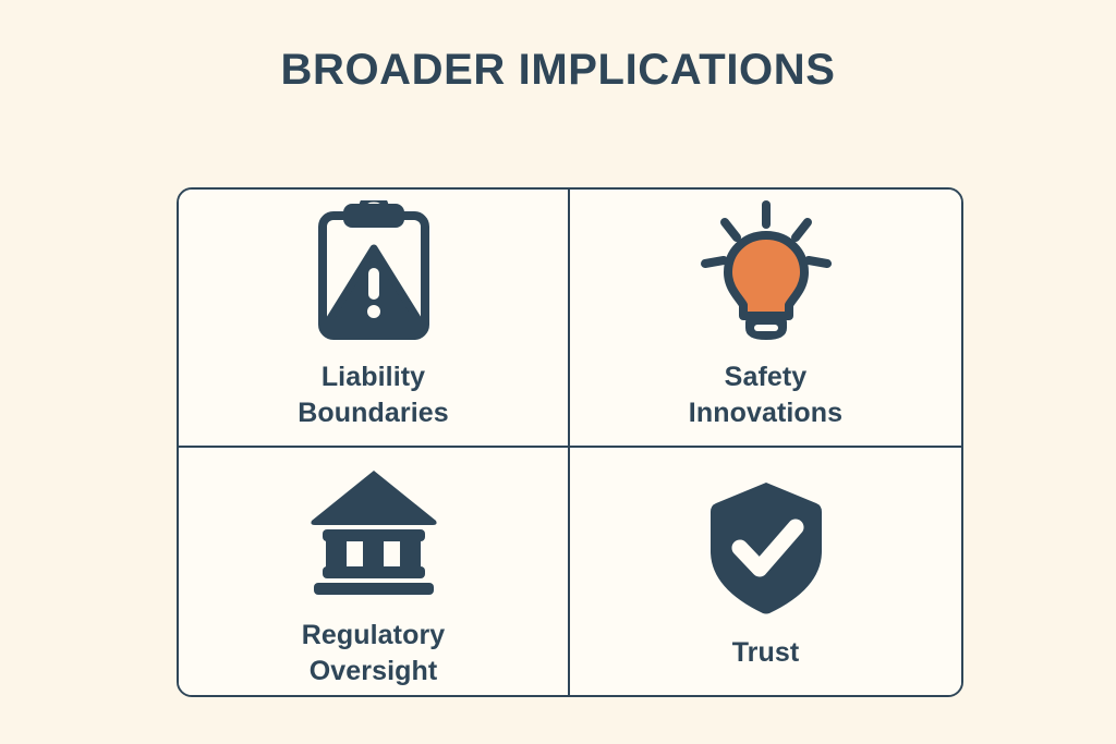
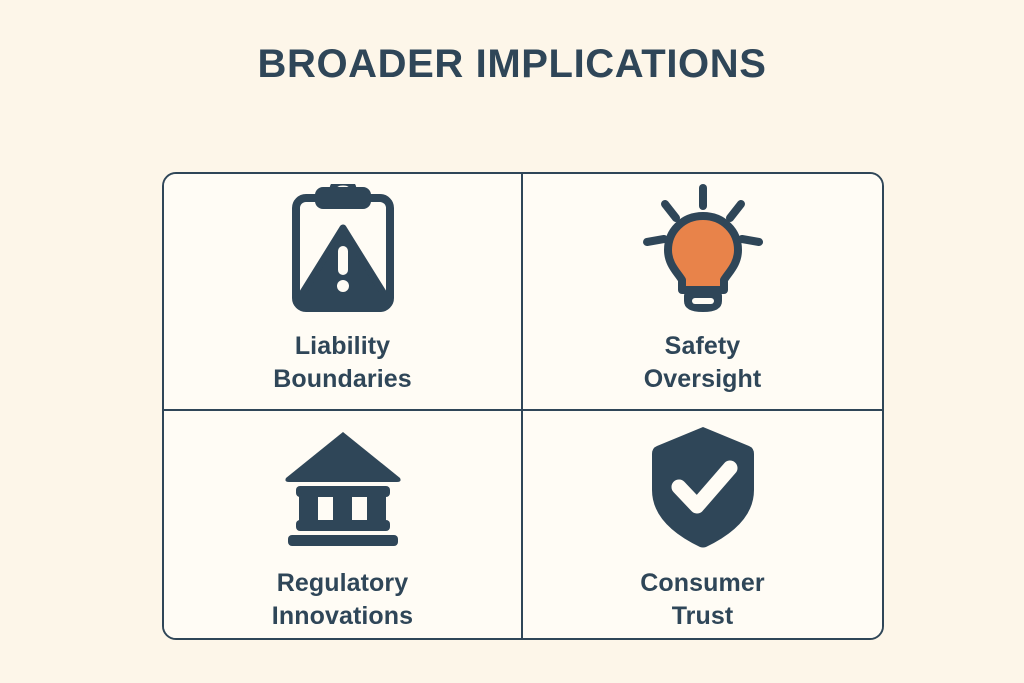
  BROADER IMPLICATIONS
  Liability
  Boundaries
  Safety
- Innovations
+ Oversight
  Regulatory
- Oversight
+ Innovations
+ Consumer
  Trust
